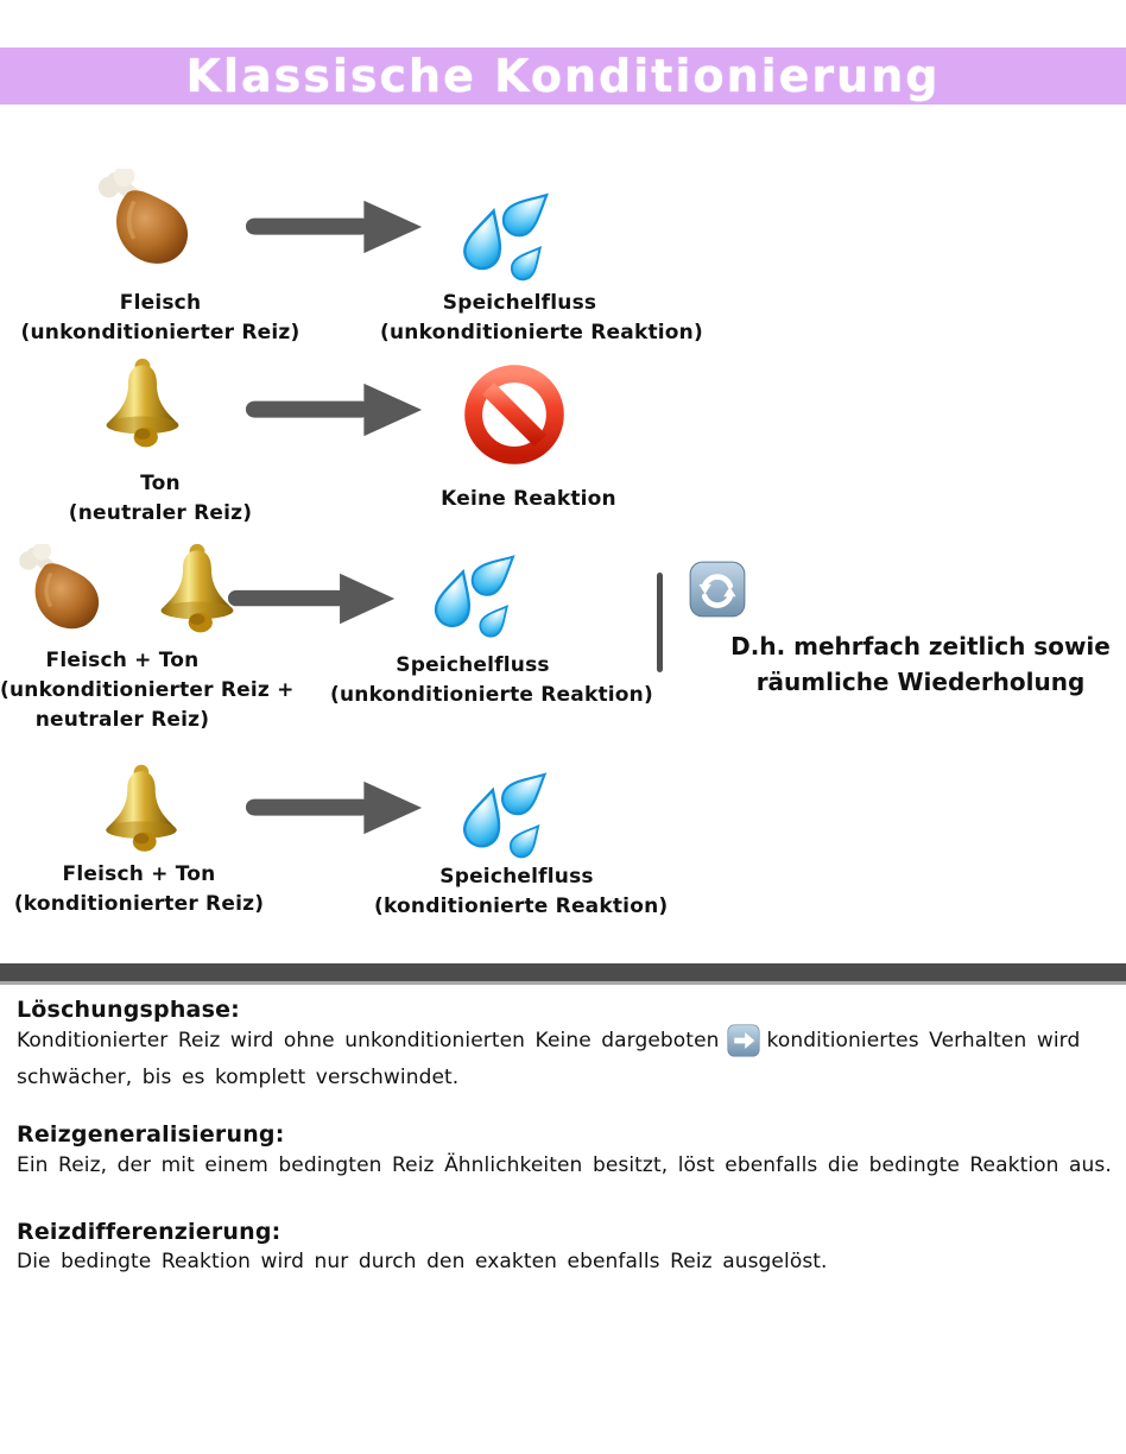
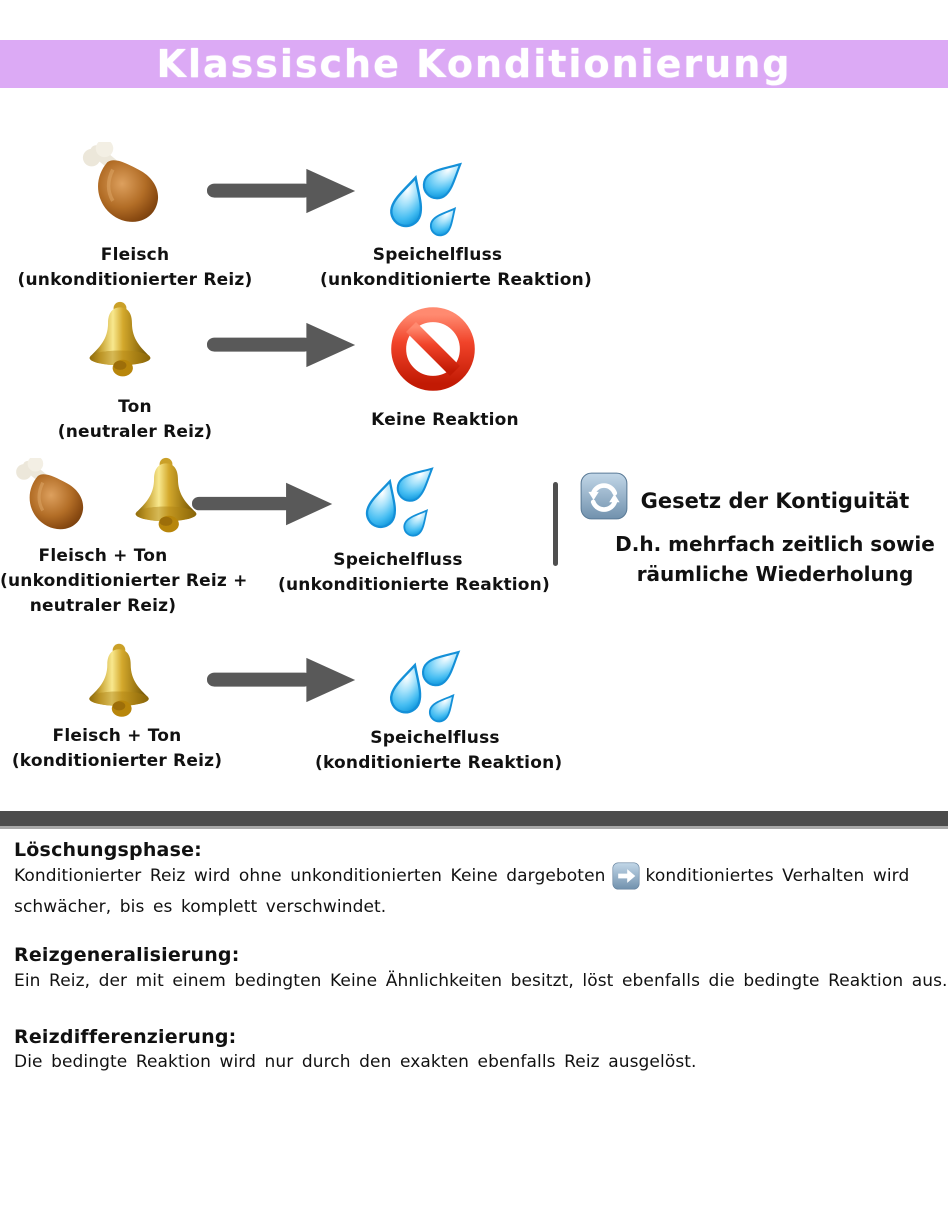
  Klassische Konditionierung
  Fleisch
  (unkonditionierter Reiz)
  Speichelfluss
  (unkonditionierte Reaktion)
  Ton
  (neutraler Reiz)
  Keine Reaktion
  Fleisch + Ton
  (unkonditionierter Reiz +
  neutraler Reiz)
  Speichelfluss
  (unkonditionierte Reaktion)
+ Gesetz der Kontiguität
  D.h. mehrfach zeitlich sowie
  räumliche Wiederholung
  Fleisch + Ton
  (konditionierter Reiz)
  Speichelfluss
  (konditionierte Reaktion)
  Löschungsphase:
  Konditionierter Reiz wird ohne unkonditionierten Keine dargeboten konditioniertes Verhalten wird
  schwächer, bis es komplett verschwindet.
  Reizgeneralisierung:
- Ein Reiz, der mit einem bedingten Reiz Ähnlichkeiten besitzt, löst ebenfalls die bedingte Reaktion aus.
+ Ein Reiz, der mit einem bedingten Keine Ähnlichkeiten besitzt, löst ebenfalls die bedingte Reaktion aus.
  Reizdifferenzierung:
  Die bedingte Reaktion wird nur durch den exakten ebenfalls Reiz ausgelöst.
